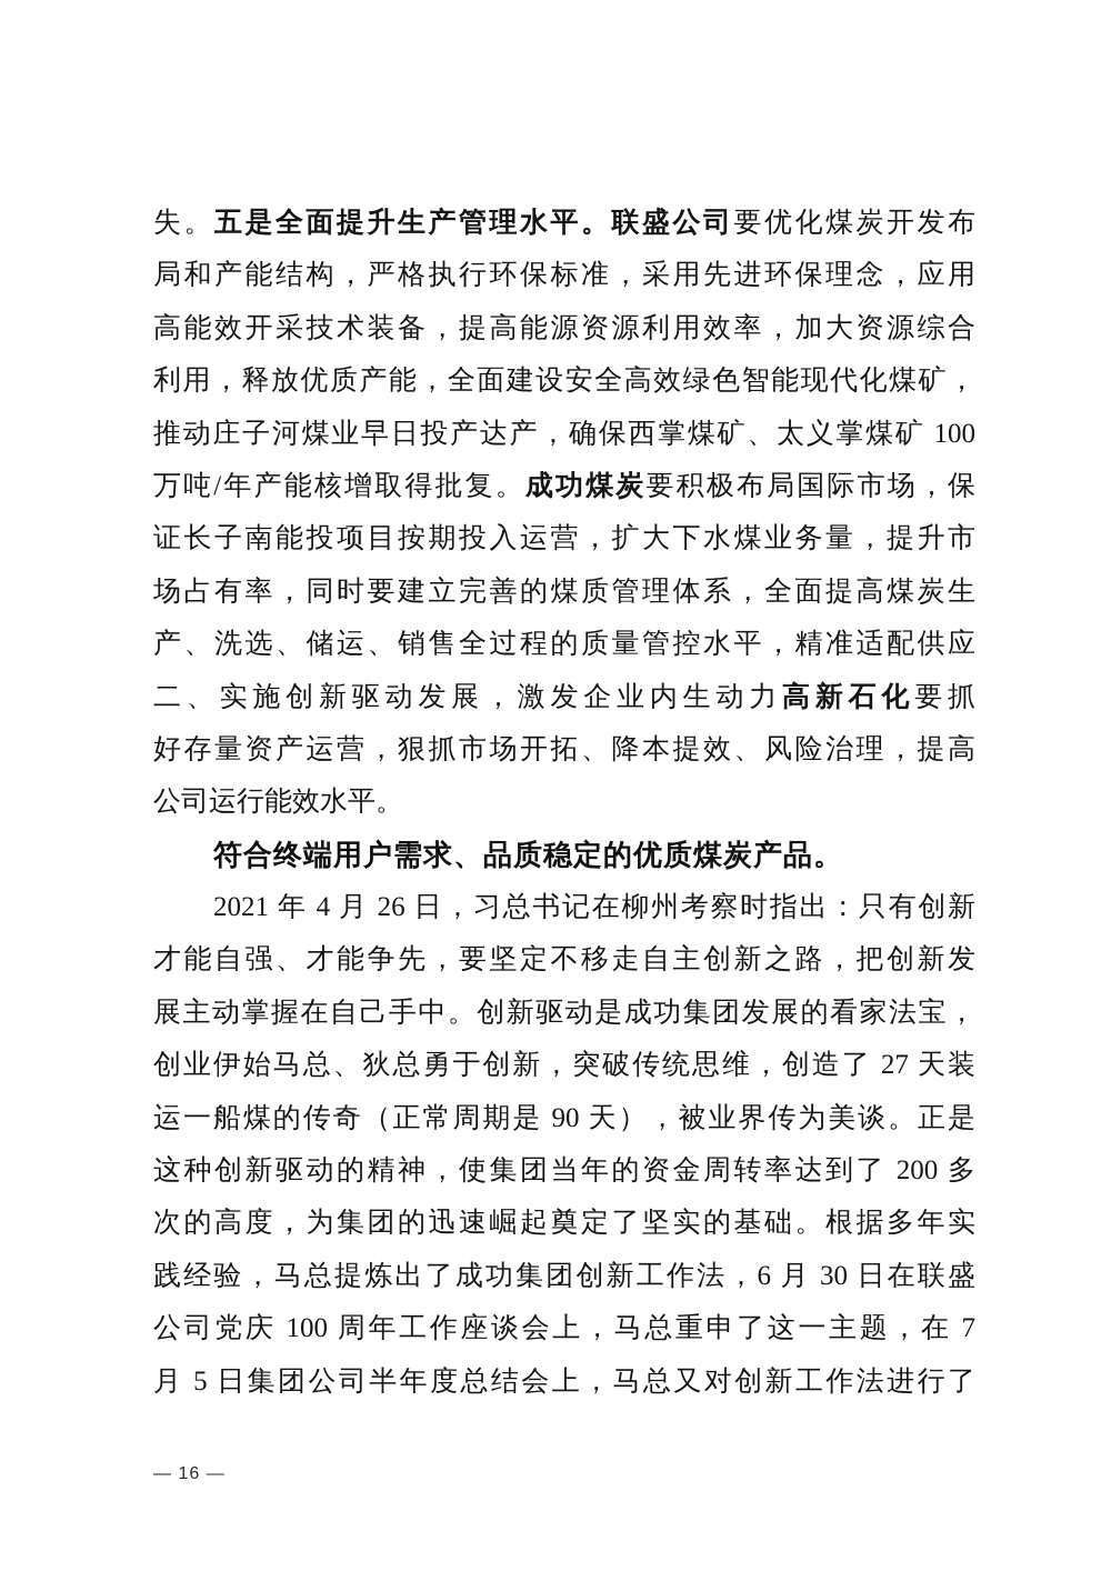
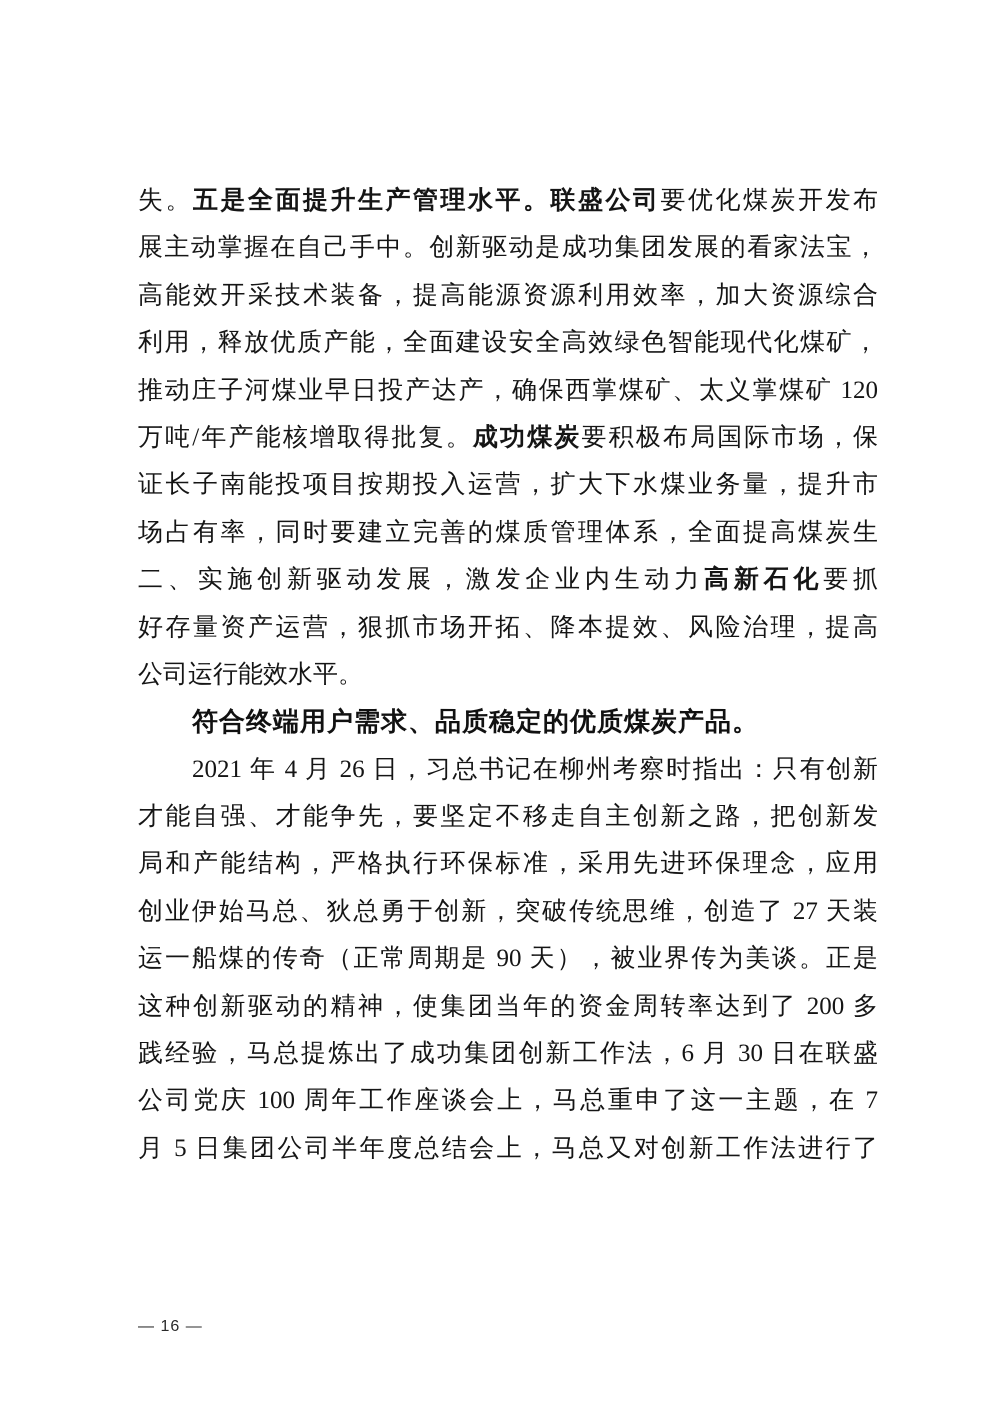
  失。五是全面提升生产管理水平。联盛公司要优化煤炭开发布
- 局和产能结构，严格执行环保标准，采用先进环保理念，应用
+ 展主动掌握在自己手中。创新驱动是成功集团发展的看家法宝，
  高能效开采技术装备，提高能源资源利用效率，加大资源综合
  利用，释放优质产能，全面建设安全高效绿色智能现代化煤矿，
- 推动庄子河煤业早日投产达产，确保西掌煤矿、太义掌煤矿 100
+ 推动庄子河煤业早日投产达产，确保西掌煤矿、太义掌煤矿 120
  万吨/年产能核增取得批复。成功煤炭要积极布局国际市场，保
  证长子南能投项目按期投入运营，扩大下水煤业务量，提升市
  场占有率，同时要建立完善的煤质管理体系，全面提高煤炭生
- 产、洗选、储运、销售全过程的质量管控水平，精准适配供应
  二、实施创新驱动发展，激发企业内生动力高新石化要抓
  好存量资产运营，狠抓市场开拓、降本提效、风险治理，提高
  公司运行能效水平。
  符合终端用户需求、品质稳定的优质煤炭产品。
  2021 年 4 月 26 日，习总书记在柳州考察时指出：只有创新
  才能自强、才能争先，要坚定不移走自主创新之路，把创新发
- 展主动掌握在自己手中。创新驱动是成功集团发展的看家法宝，
+ 局和产能结构，严格执行环保标准，采用先进环保理念，应用
  创业伊始马总、狄总勇于创新，突破传统思维，创造了 27 天装
  运一船煤的传奇（正常周期是 90 天），被业界传为美谈。正是
  这种创新驱动的精神，使集团当年的资金周转率达到了 200 多
- 次的高度，为集团的迅速崛起奠定了坚实的基础。根据多年实
  践经验，马总提炼出了成功集团创新工作法，6 月 30 日在联盛
  公司党庆 100 周年工作座谈会上，马总重申了这一主题，在 7
  月 5 日集团公司半年度总结会上，马总又对创新工作法进行了
  — 16 —
